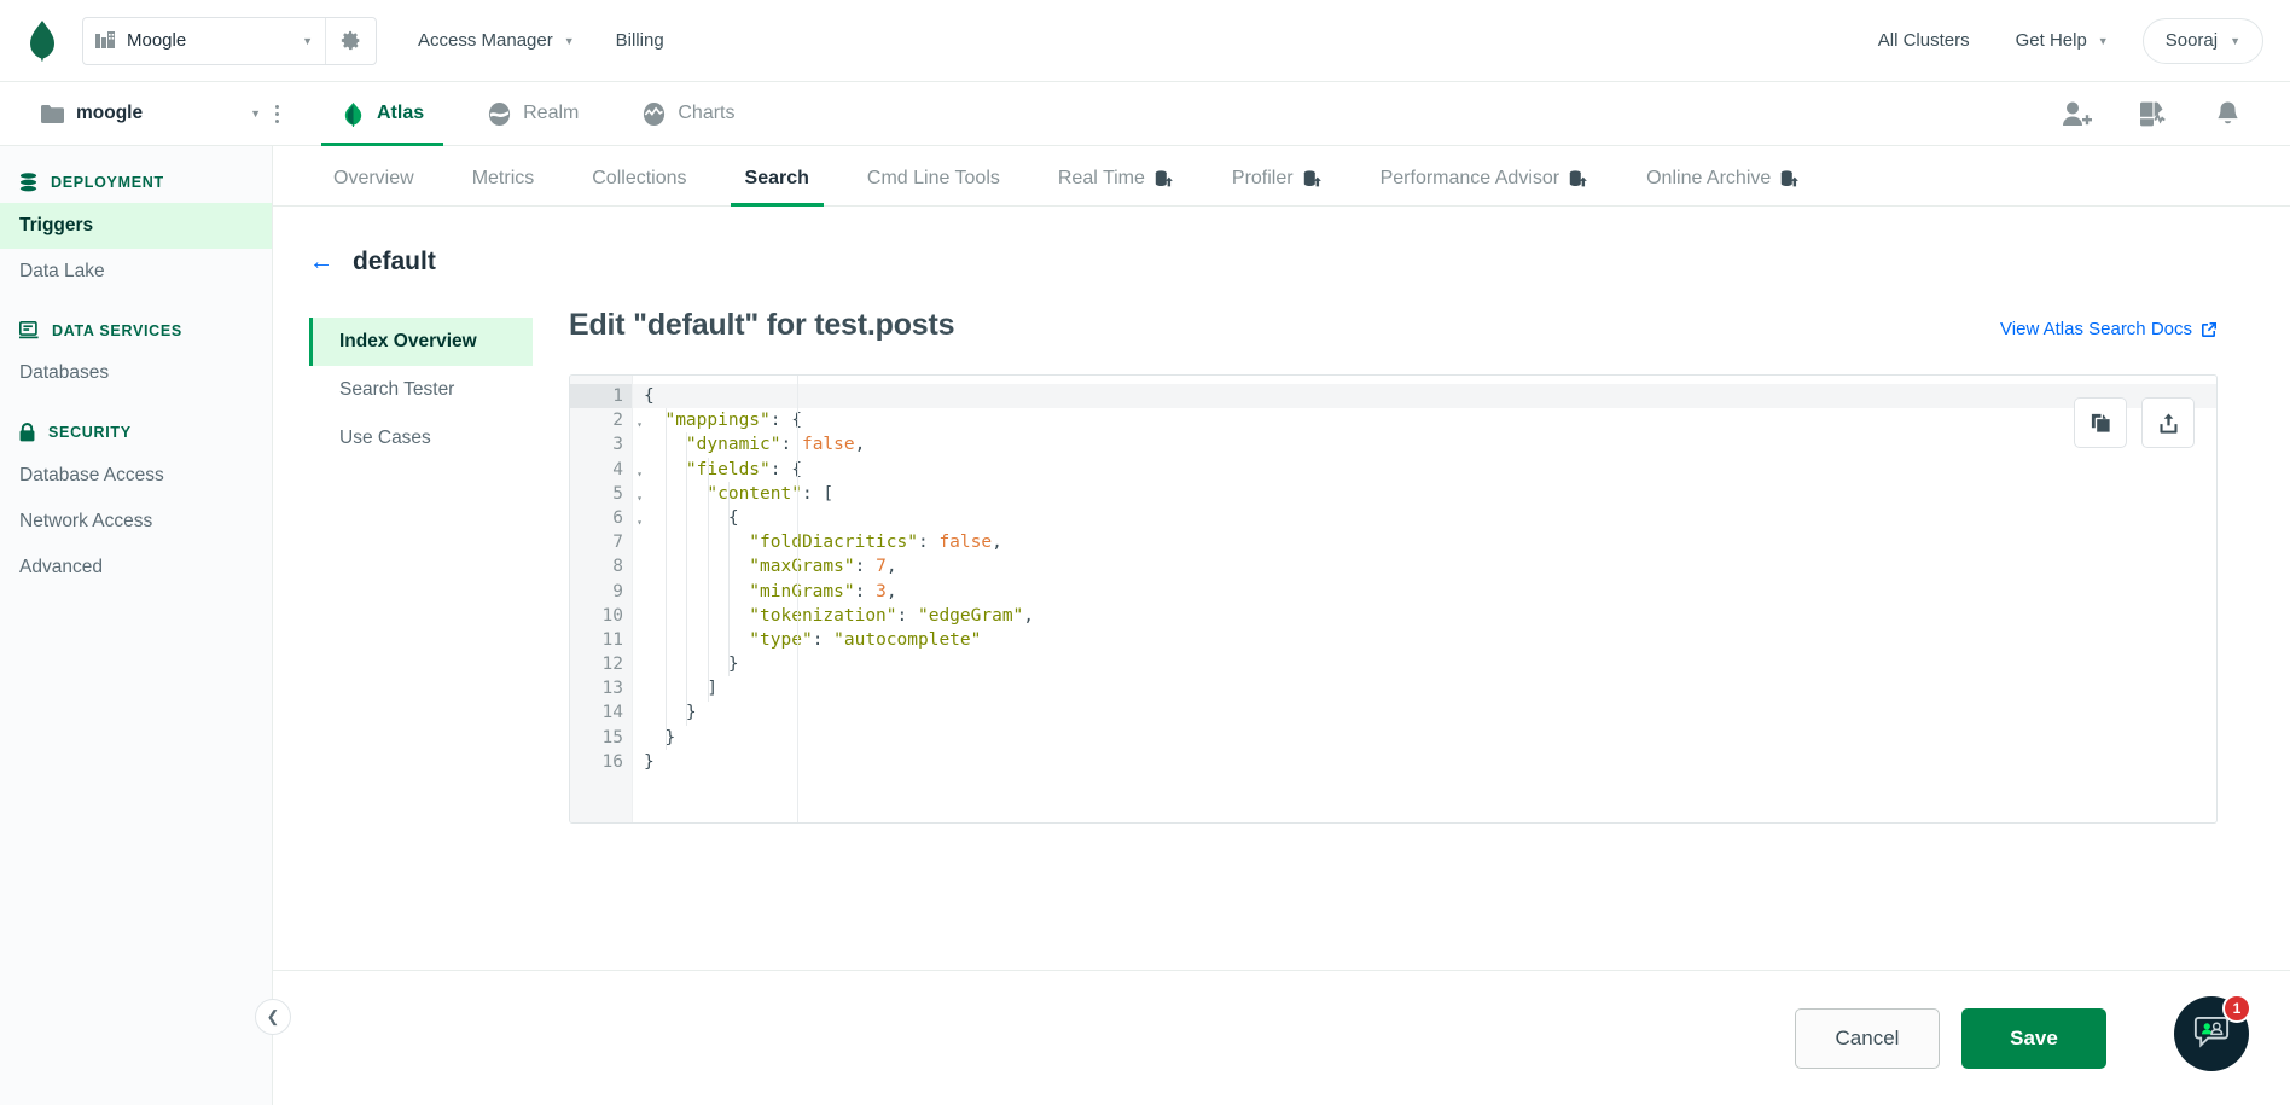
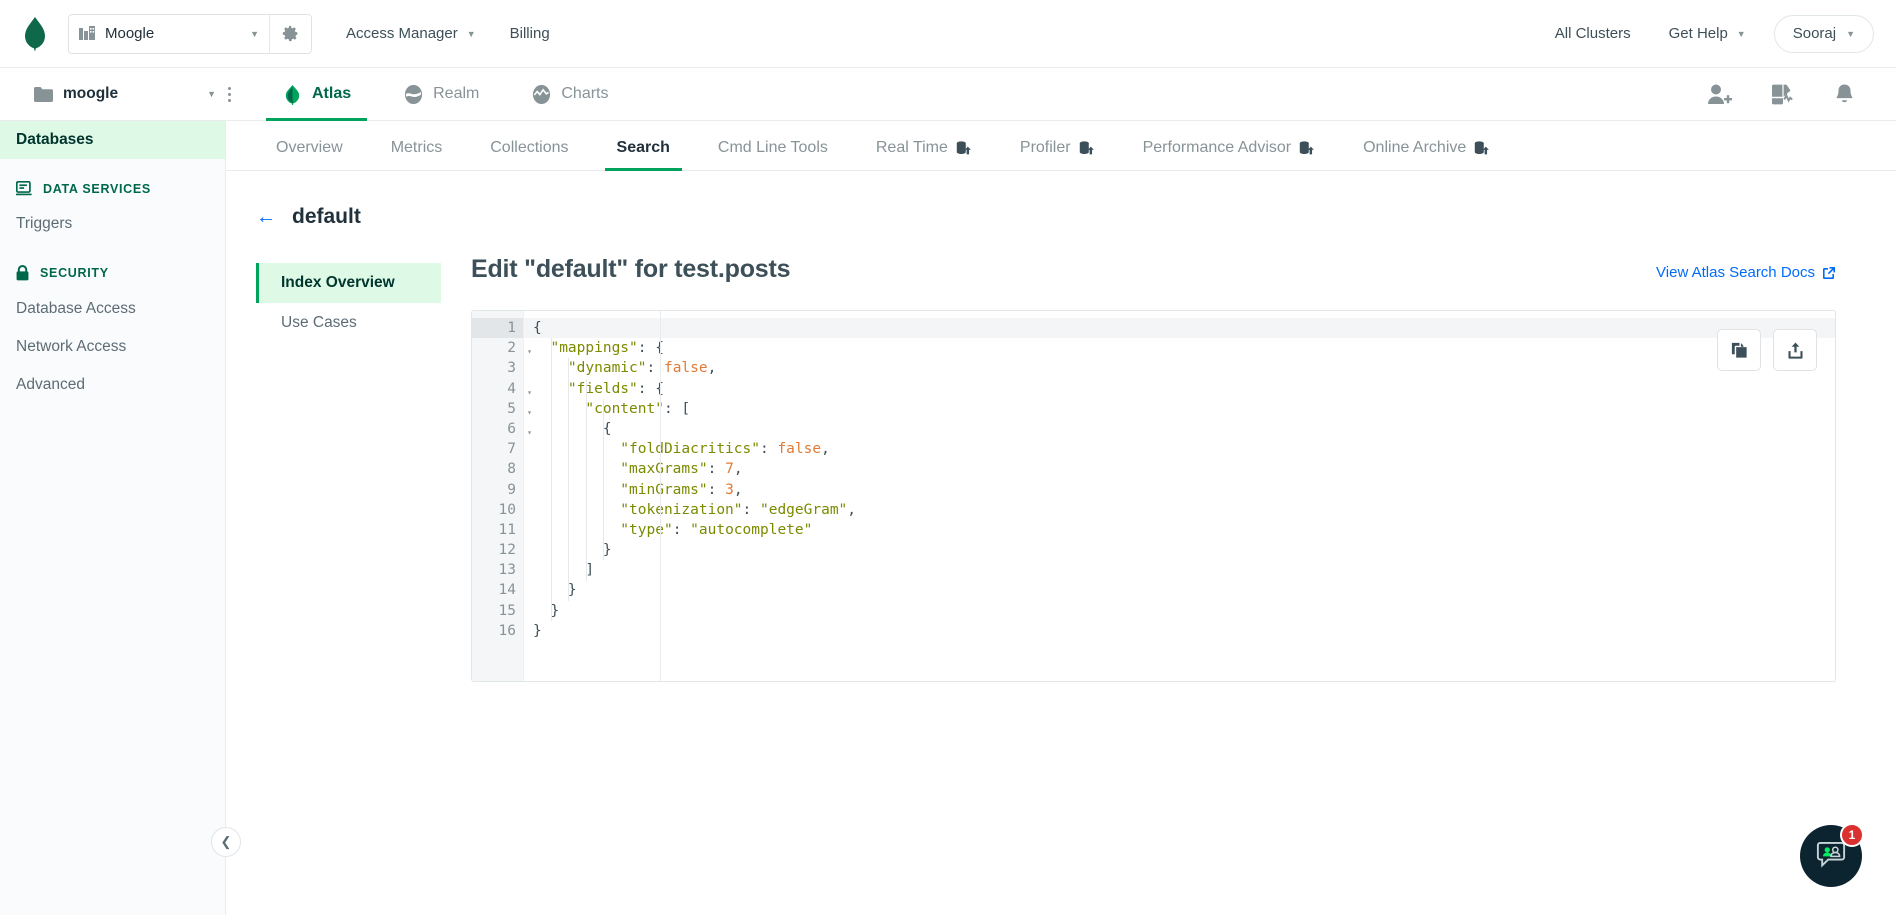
  Moogle
  ▼
  Access Manager
  ▼
  Billing
  All Clusters
  Get Help
  ▼
  Sooraj
  ▼
  moogle
  ▼
  Atlas
  Realm
  Charts
- DEPLOYMENT
- Triggers
+ Databases
- Data Lake
  DATA SERVICES
- Databases
+ Triggers
  SECURITY
  Database Access
  Network Access
  Advanced
  ❮
  Overview
  Metrics
  Collections
  Search
  Cmd Line Tools
  Real Time
  Profiler
  Performance Advisor
  Online Archive
  ←
  default
  Index Overview
- Search Tester
  Use Cases
  Edit "default" for test.posts
  View Atlas Search Docs
  1
  2
  ▾
  3
  4
  ▾
  5
  ▾
  6
  ▾
  7
  8
  9
  10
  11
  12
  13
  14
  15
  16
  {
  "mappings":
  "dynamic": false,
  "fields":
  "content : [
  {
  "folDiacritics": false,
  "maxrams": 7,
  "minrams": 3,
  "toknization": "edgeGram",
  "typ": "autocomplete"
  }
  ]
  }
  }
  }
- Cancel
- Save
  1
